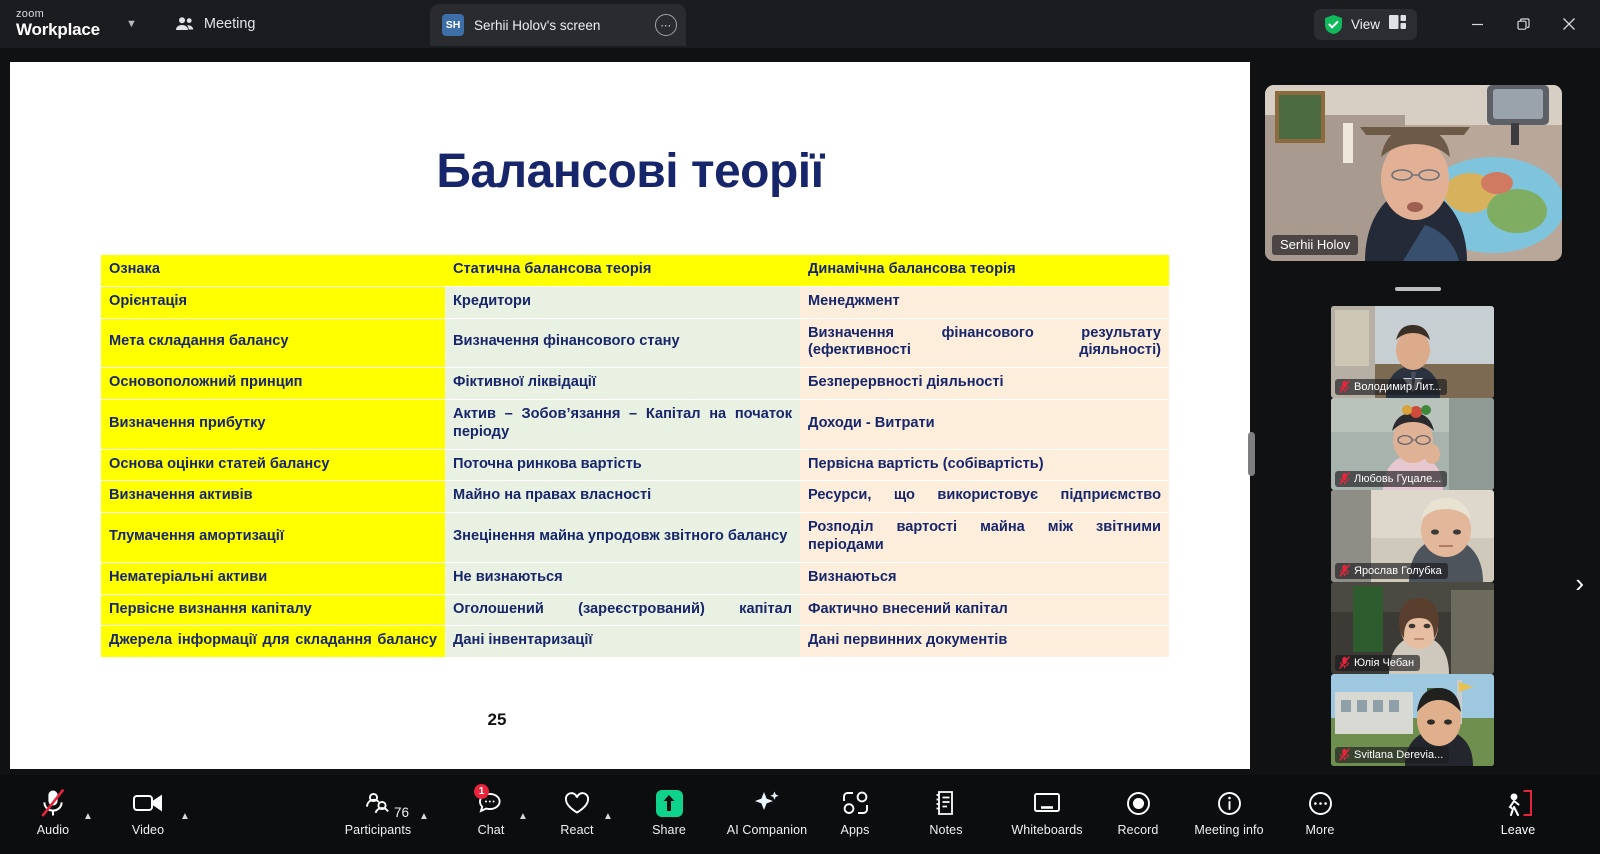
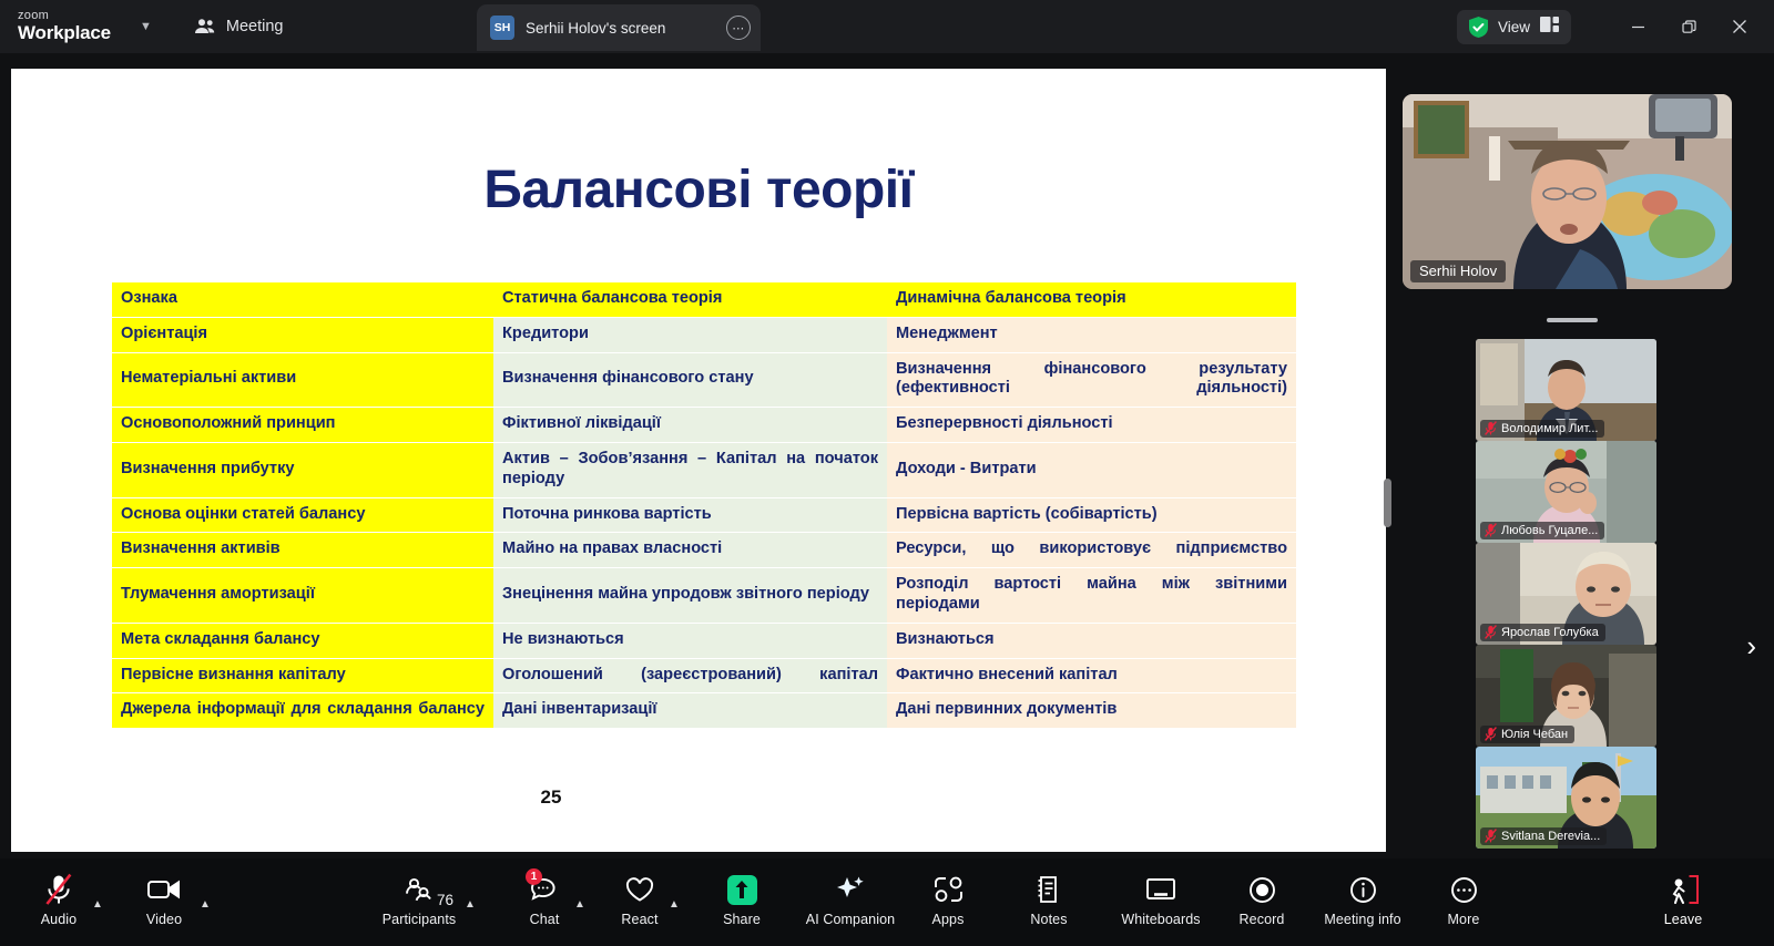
  zoom
  Workplace
  ▼
  Meeting
  SH
  Serhii Holov's screen
  ⋯
  View
  Балансові теорії
  Ознака	Статична балансова теорія	Динамічна балансова теорія
  Орієнтація	Кредитори	Менеджмент
- Мета складання балансу	Визначення фінансового стану	Визначення фінансового результату (ефективності діяльності)
+ Нематеріальні активи	Визначення фінансового стану	Визначення фінансового результату (ефективності діяльності)
  Основоположний принцип	Фіктивної ліквідації	Безперервності діяльності
  Визначення прибутку	Актив – Зобов’язання – Капітал на початок періоду	Доходи - Витрати
  Основа оцінки статей балансу	Поточна ринкова вартість	Первісна вартість (собівартість)
  Визначення активів	Майно на правах власності	Ресурси, що використовує підприємство
- Тлумачення амортизації	Знецінення майна упродовж звітного балансу	Розподіл вартості майна між звітними періодами
+ Тлумачення амортизації	Знецінення майна упродовж звітного періоду	Розподіл вартості майна між звітними періодами
- Нематеріальні активи	Не визнаються	Визнаються
+ Мета складання балансу	Не визнаються	Визнаються
  Первісне визнання капіталу	Оголошений (зареєстрований) капітал	Фактично внесений капітал
  Джерела інформації для складання балансу	Дані інвентаризації	Дані первинних документів
  25
  Serhii Holov
  Володимир Лит...
  Любовь Гуцале...
  Ярослав Голубка
  Юлія Чебан
  Svitlana Derevia...
  ›
  Audio
  ▲
  Video
  ▲
  76
  Participants
  ▲
  1
  Chat
  ▲
  React
  ▲
  Share
  AI Companion
  Apps
  Notes
  Whiteboards
  Record
  Meeting info
  More
  Leave
